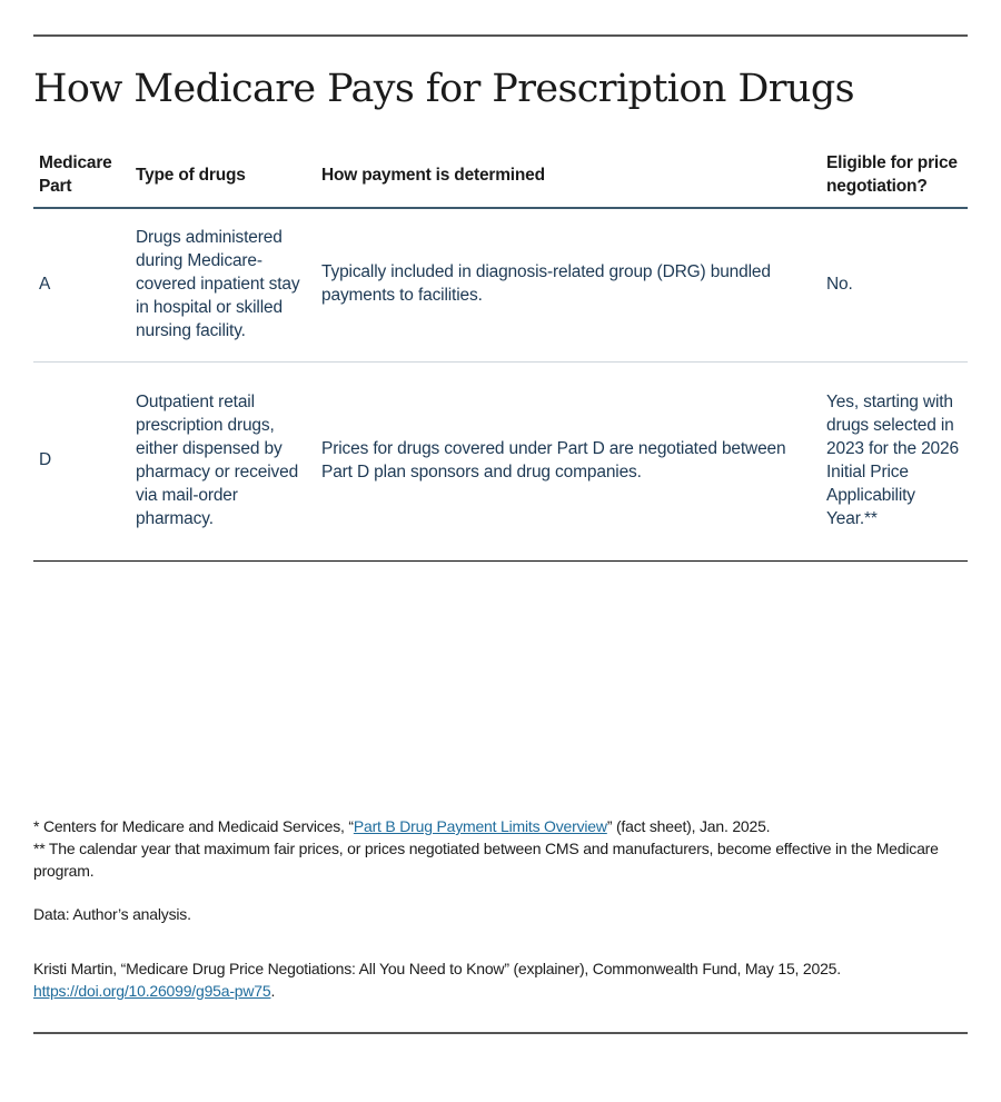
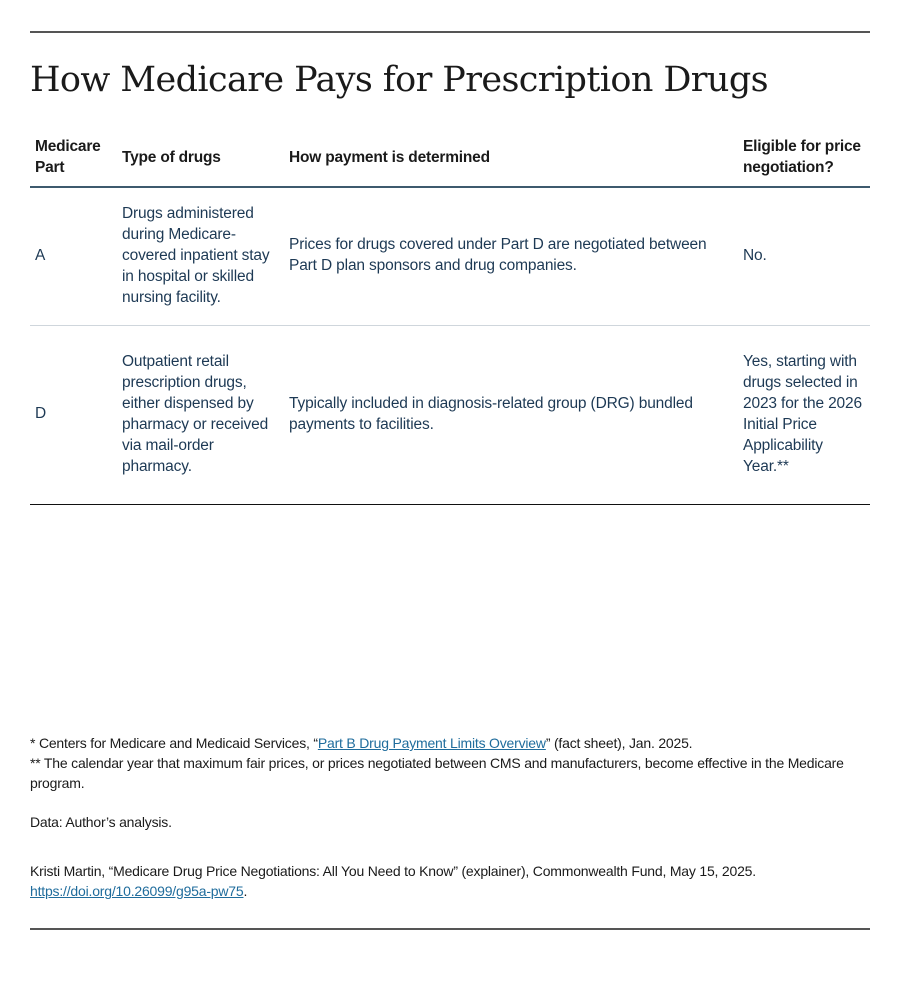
  How Medicare Pays for Prescription Drugs
  Medicare Part	Type of drugs	How payment is determined	Eligible for price negotiation?
- A	Drugs administered during Medicare-covered inpatient stay in hospital or skilled nursing facility.	Typically included in diagnosis-related group (DRG) bundled payments to facilities.	No.
+ A	Drugs administered during Medicare-covered inpatient stay in hospital or skilled nursing facility.	Prices for drugs covered under Part D are negotiated between Part D plan sponsors and drug companies.	No.
- D	Outpatient retail prescription drugs, either dispensed by pharmacy or received via mail-order pharmacy.	Prices for drugs covered under Part D are negotiated between Part D plan sponsors and drug companies.	Yes, starting with drugs selected in 2023 for the 2026 Initial Price Applicability Year.**
+ D	Outpatient retail prescription drugs, either dispensed by pharmacy or received via mail-order pharmacy.	Typically included in diagnosis-related group (DRG) bundled payments to facilities.	Yes, starting with drugs selected in 2023 for the 2026 Initial Price Applicability Year.**
  * Centers for Medicare and Medicaid Services, “Part B Drug Payment Limits Overview” (fact sheet), Jan. 2025.
  ** The calendar year that maximum fair prices, or prices negotiated between CMS and manufacturers, become effective in the Medicare program.
  Data: Author’s analysis.
  Kristi Martin, “Medicare Drug Price Negotiations: All You Need to Know” (explainer), Commonwealth Fund, May 15, 2025.
  https://doi.org/10.26099/g95a-pw75.
